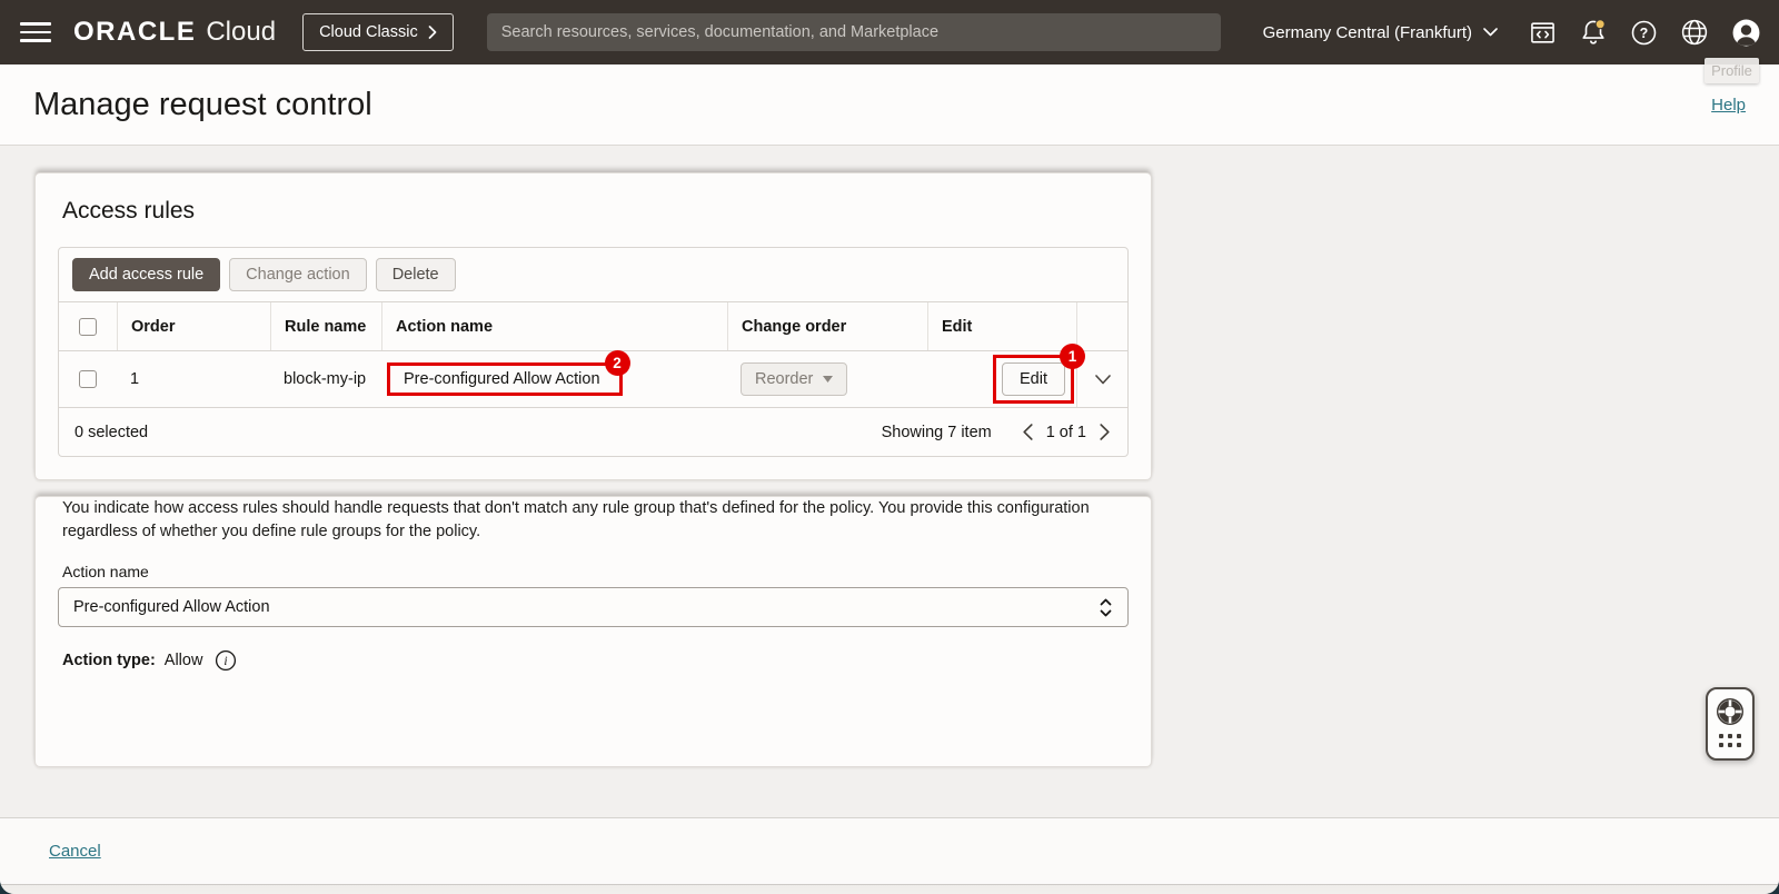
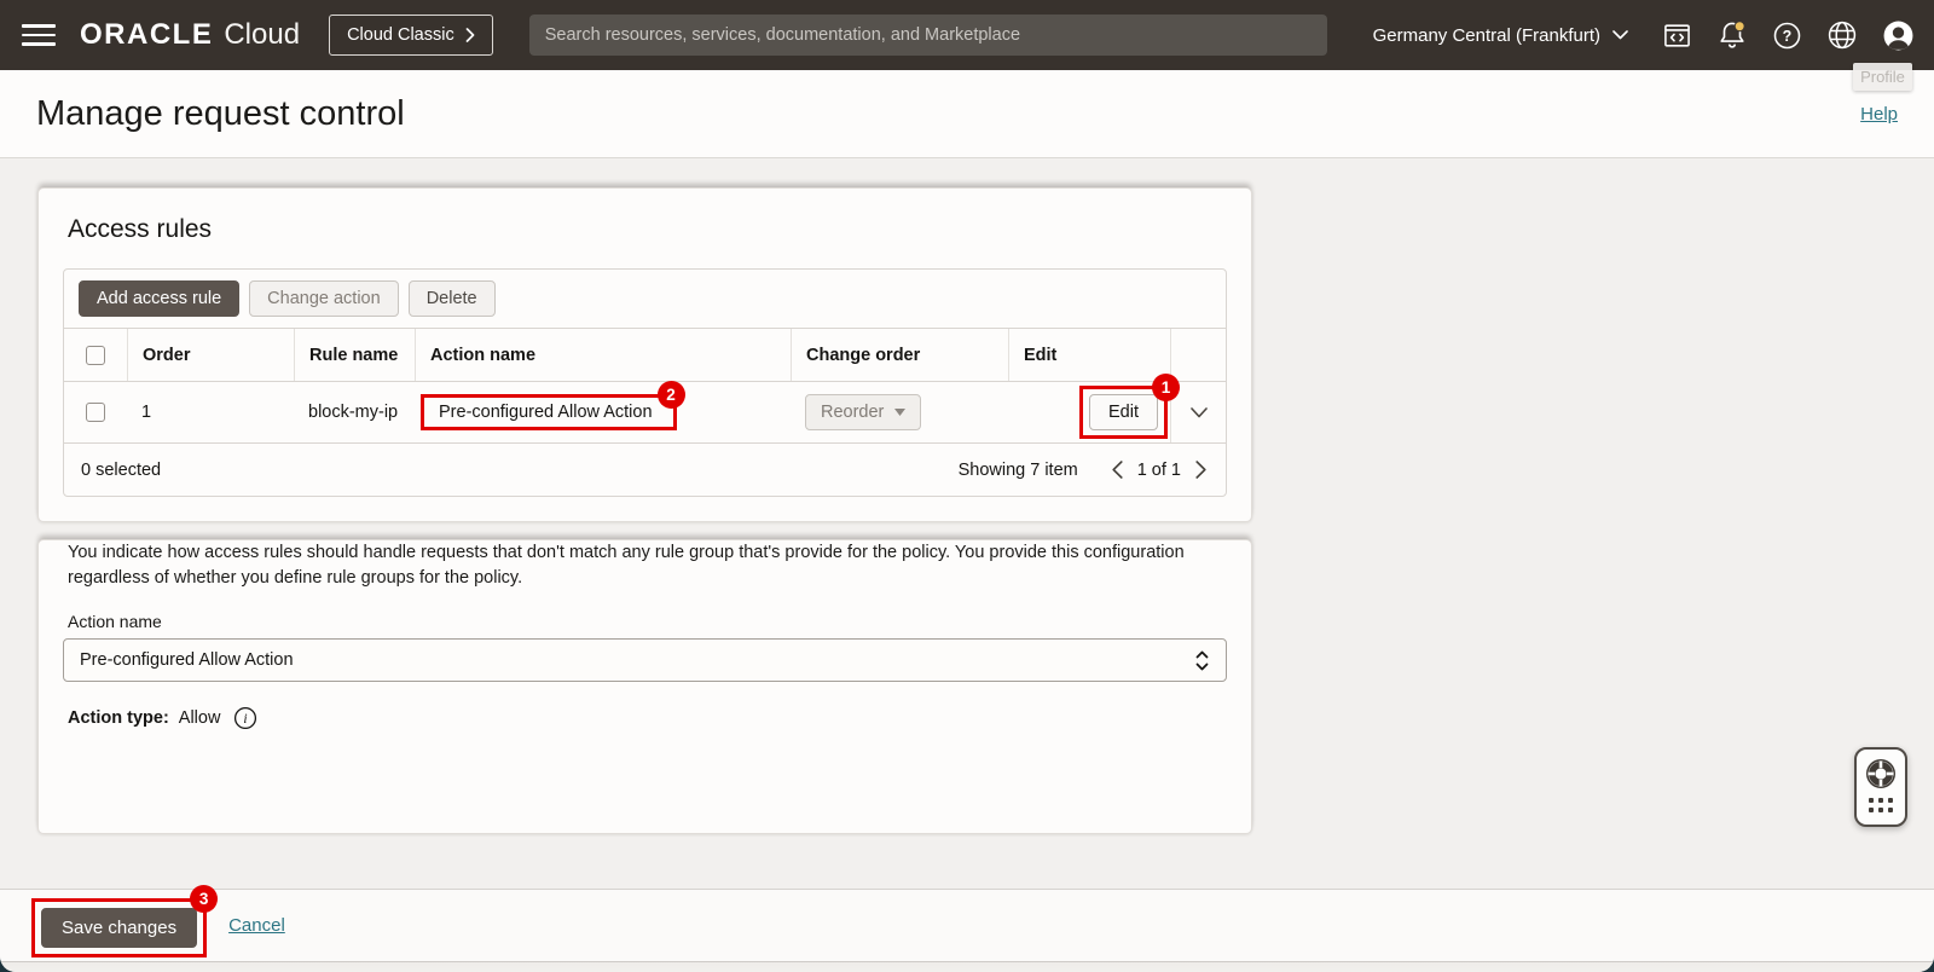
  ORACLE
  Cloud
  Cloud Classic
  Search resources, services, documentation, and Marketplace
  Germany Central (Frankfurt)
  ?
  Profile
  Manage request control
  Help
  Access rules
  Add access rule
  Change action
  Delete
  Order
  Rule name
  Action name
  Change order
  Edit
  1
  block-my-ip
  Pre-configured Allow Action
  2
  Reorder
  Edit
  1
  0 selected
  Showing 7 item
  1 of 1
- You indicate how access rules should handle requests that don't match any rule group that's defined for the policy. You provide this configuration regardless of whether you define rule groups for the policy.
+ You indicate how access rules should handle requests that don't match any rule group that's provide for the policy. You provide this configuration regardless of whether you define rule groups for the policy.
  Action name
  Pre-configured Allow Action
  Action type:
  Allow
  i
+ Save changes
+ 3
  Cancel
